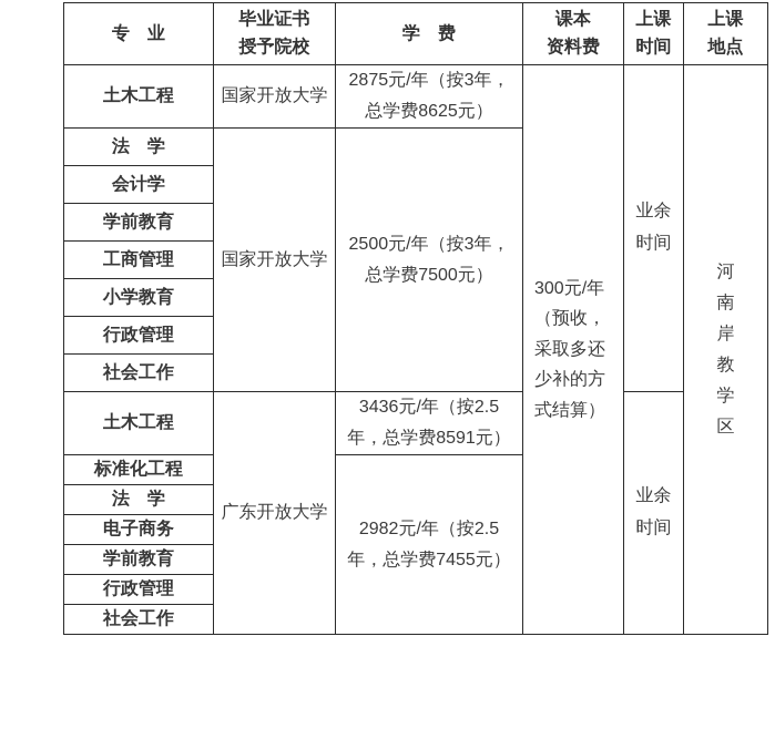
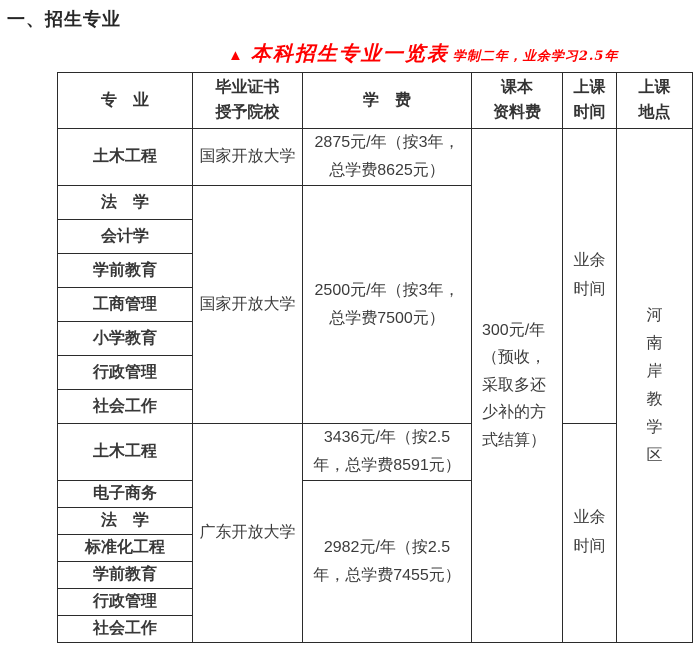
+ 一、招生专业
+ ▲ 本科招生专业一览表 学制二年，业余学习2.5年
  专 业	毕业证书 授予院校	学 费	课本 资料费	上课 时间	上课 地点
  土木工程	国家开放大学	2875元/年（按3年，总学费8625元）	300元/年（预收，采取多还少补的方式结算）	业余时间	河南岸教学区
  法 学	国家开放大学	2500元/年（按3年，总学费7500元）
  会计学
  学前教育
  工商管理
  小学教育
  行政管理
  社会工作
  土木工程	广东开放大学	3436元/年（按2.5年，总学费8591元）	业余时间
- 标准化工程	2982元/年（按2.5年，总学费7455元）
+ 电子商务	2982元/年（按2.5年，总学费7455元）
  法 学
- 电子商务
+ 标准化工程
  学前教育
  行政管理
  社会工作
